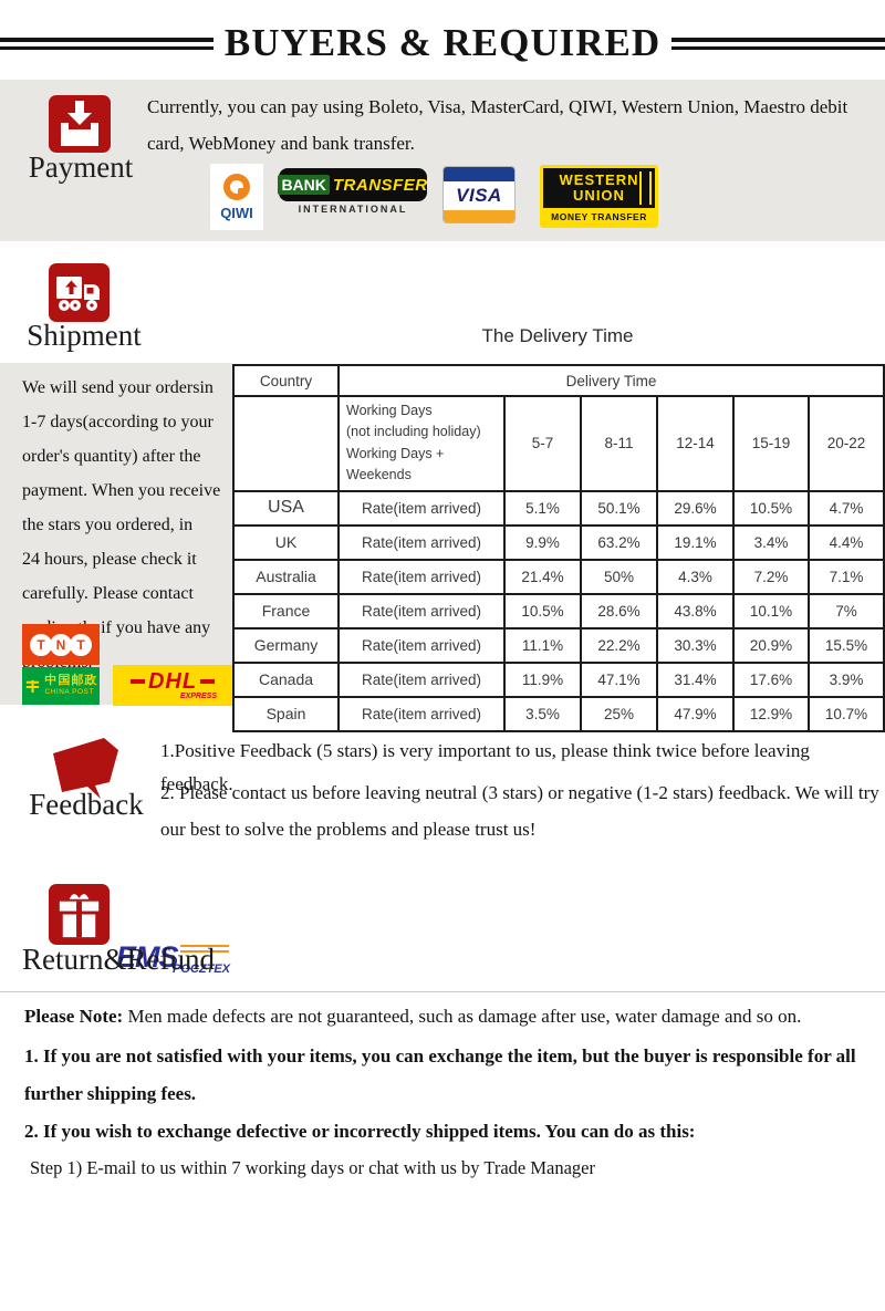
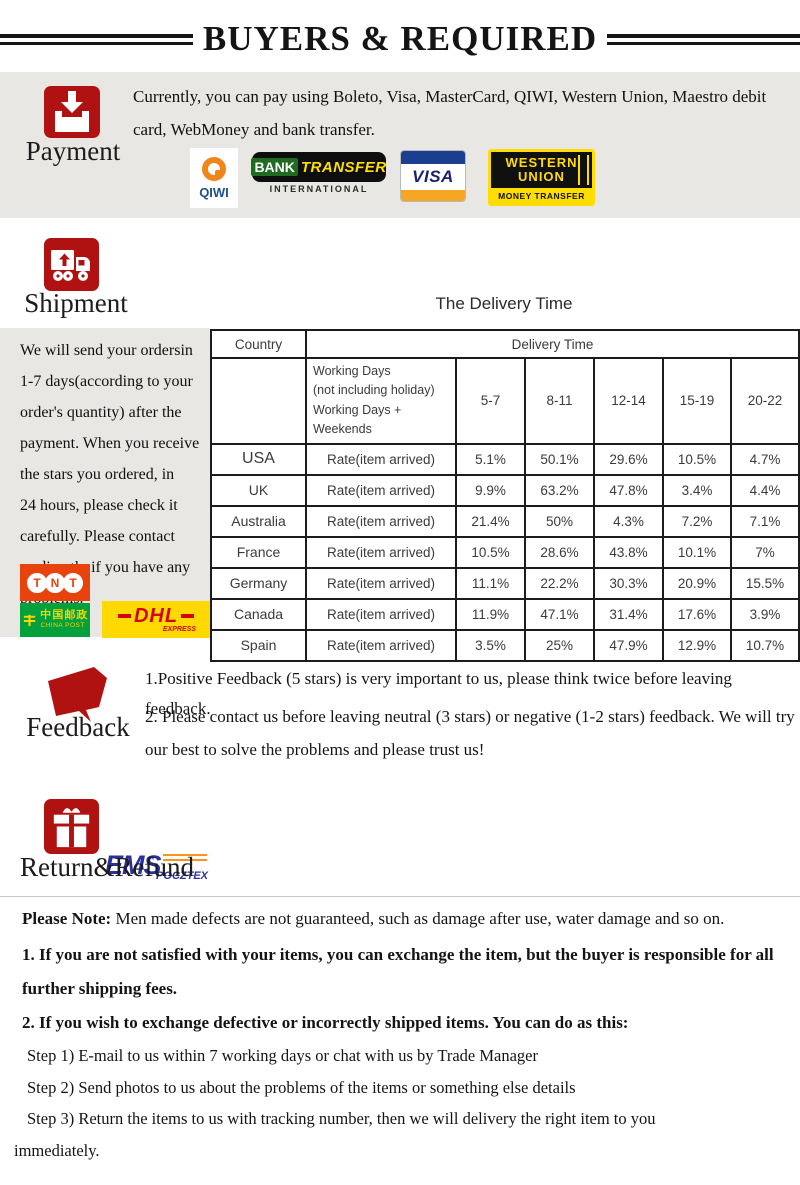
  BUYERS & REQUIRED
  Payment
  Currently, you can pay using Boleto, Visa, MasterCard, QIWI, Western Union, Maestro debit card, WebMoney and bank transfer.
  QIWI
  BANK
  TRANSFER
  INTERNATIONAL
  VISA
  WESTERN
  UNION
  MONEY TRANSFER
  Shipment
  The Delivery Time
  We will send your ordersin
  1-7 days(according to your
  order's quantity) after the
  payment. When you receive
  the stars you ordered, in
  24 hours, please check it
  carefully. Please contact
  T
  N
  T
  EMS
  POCZTEX
  中国邮政
  DHL
  Country	Delivery Time
  	Working Days (not including holiday) Working Days + Weekends	5-7	8-11	12-14	15-19	20-22
  USA	Rate(item arrived)	5.1%	50.1%	29.6%	10.5%	4.7%
- UK	Rate(item arrived)	9.9%	63.2%	19.1%	3.4%	4.4%
+ UK	Rate(item arrived)	9.9%	63.2%	47.8%	3.4%	4.4%
  Australia	Rate(item arrived)	21.4%	50%	4.3%	7.2%	7.1%
  France	Rate(item arrived)	10.5%	28.6%	43.8%	10.1%	7%
  Germany	Rate(item arrived)	11.1%	22.2%	30.3%	20.9%	15.5%
  Canada	Rate(item arrived)	11.9%	47.1%	31.4%	17.6%	3.9%
  Spain	Rate(item arrived)	3.5%	25%	47.9%	12.9%	10.7%
  Feedback
  1.Positive Feedback (5 stars) is very important to us, please think twice before leaving feedback.
  2. Please contact us before leaving neutral (3 stars) or negative (1-2 stars) feedback. We will try our best to solve the problems and please trust us!
  Return&Refund
  Please Note: Men made defects are not guaranteed, such as damage after use, water damage and so on.
  1. If you are not satisfied with your items, you can exchange the item, but the buyer is responsible for all further shipping fees.
  2. If you wish to exchange defective or incorrectly shipped items. You can do as this:
  Step 1) E-mail to us within 7 working days or chat with us by Trade Manager
+ Step 2) Send photos to us about the problems of the items or something else details
+ Step 3) Return the items to us with tracking number, then we will delivery the right item to you immediately.
